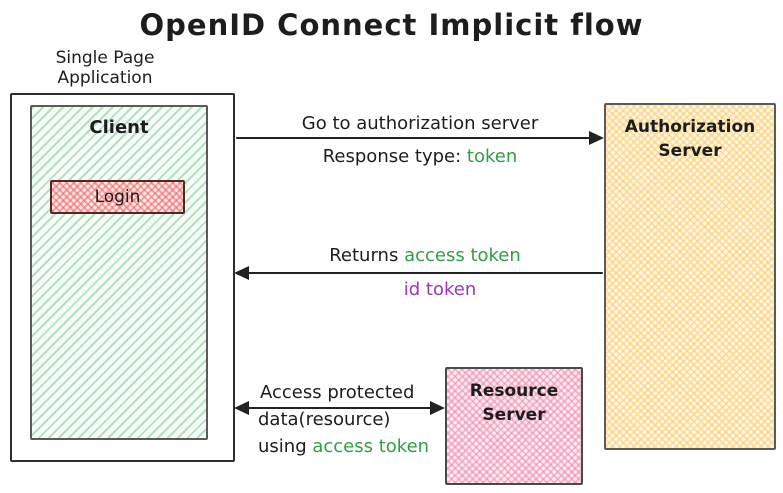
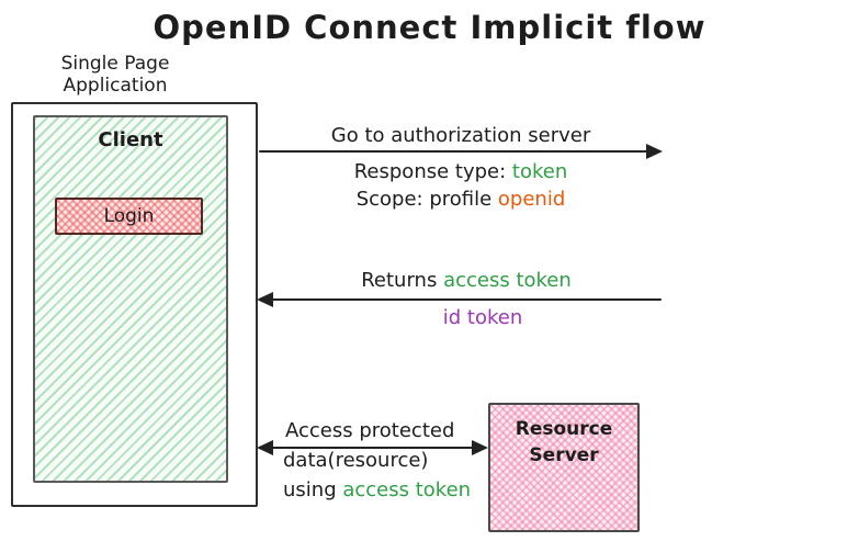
  OpenID Connect Implicit flow
  Single Page Application
  Client
  Login
- Authorization Server
  Resource Server
  Go to authorization server
  Response type: token
+ Scope: profile openid
  Returns access token
  id token
  Access protected
  data(resource)
  using access token
